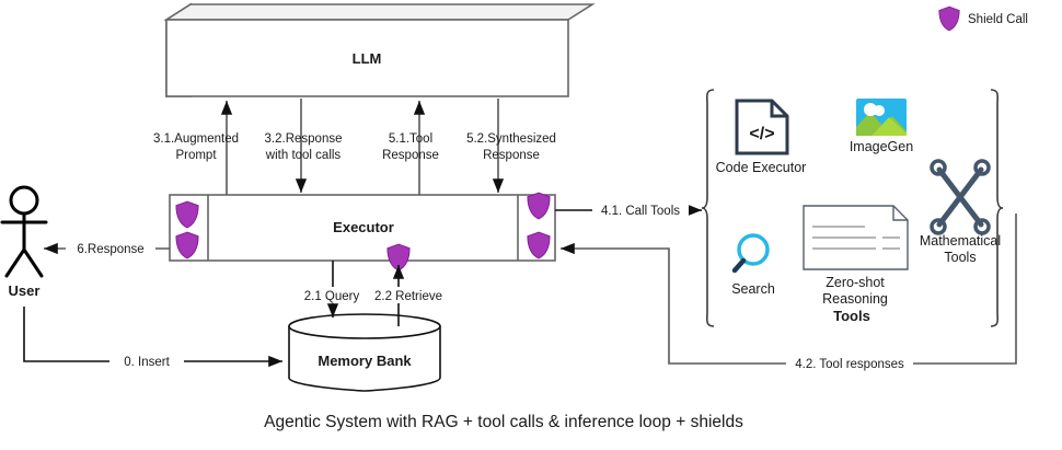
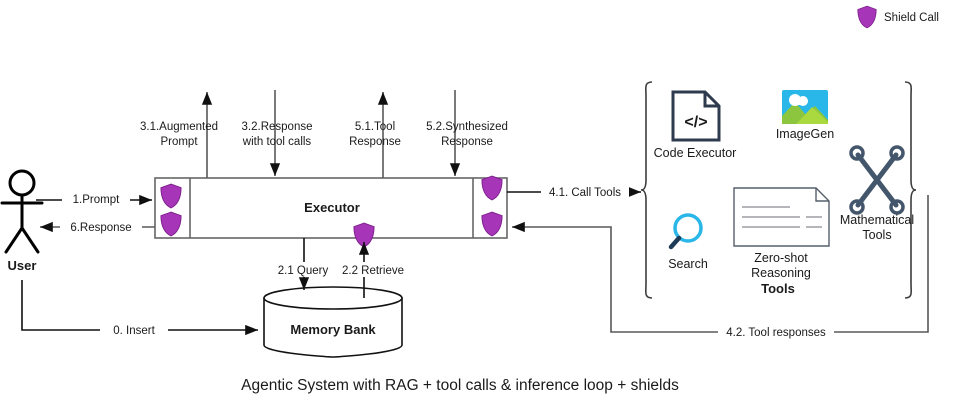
- LLM
  Executor
  User
  Memory Bank
  3.1.Augmented
  Prompt
  3.2.Response
  with tool calls
  5.1.Tool
  Response
  5.2.Synthesized
  Response
+ 1.Prompt
  6.Response
  2.1 Query
  2.2 Retrieve
  0. Insert
  4.1. Call Tools
  4.2. Tool responses
  Tools
  </>
  Code Executor
  ImageGen
  Search
  Zero-shot
  Reasoning
  Mathematical
  Tools
  Shield Call
  Agentic System with RAG + tool calls & inference loop + shields
